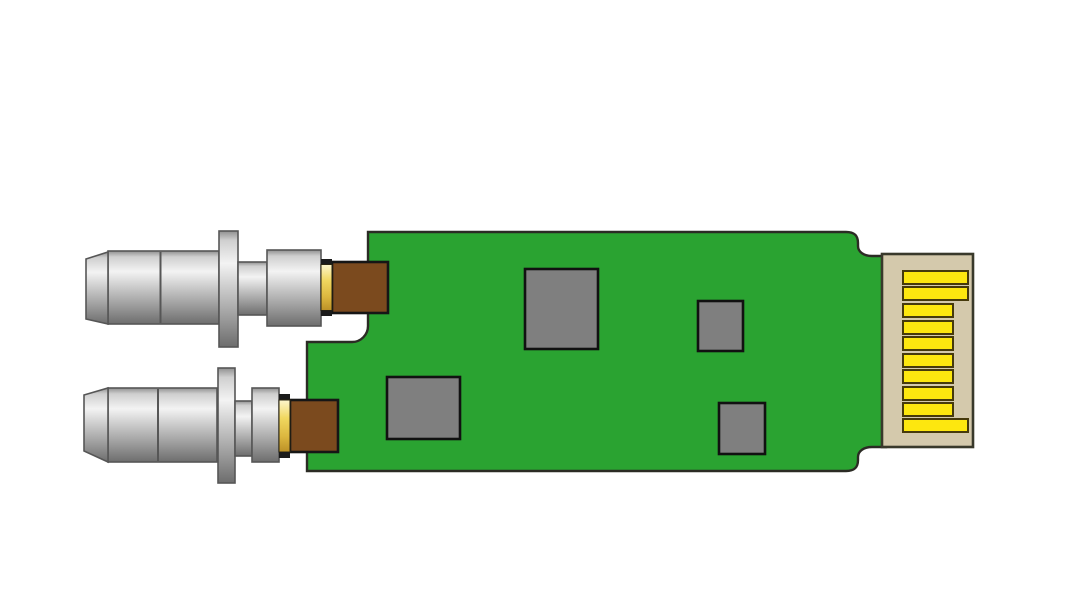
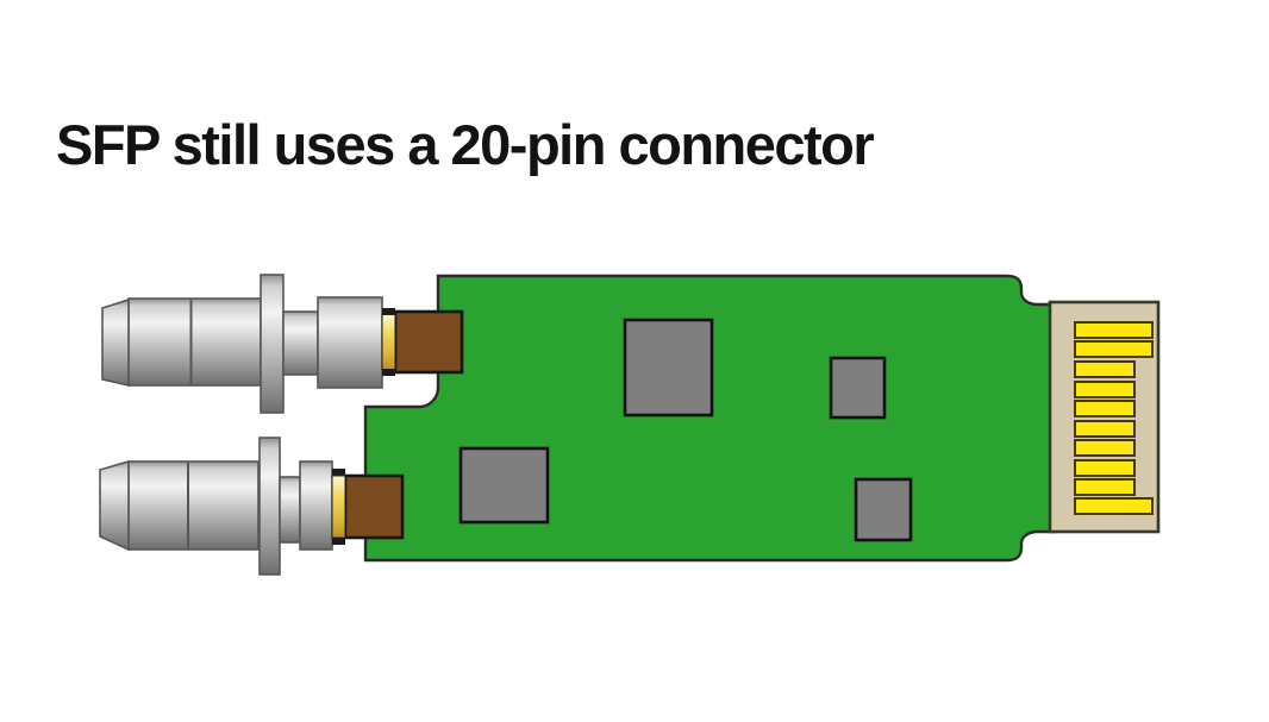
+ SFP still uses a 20-pin connector
